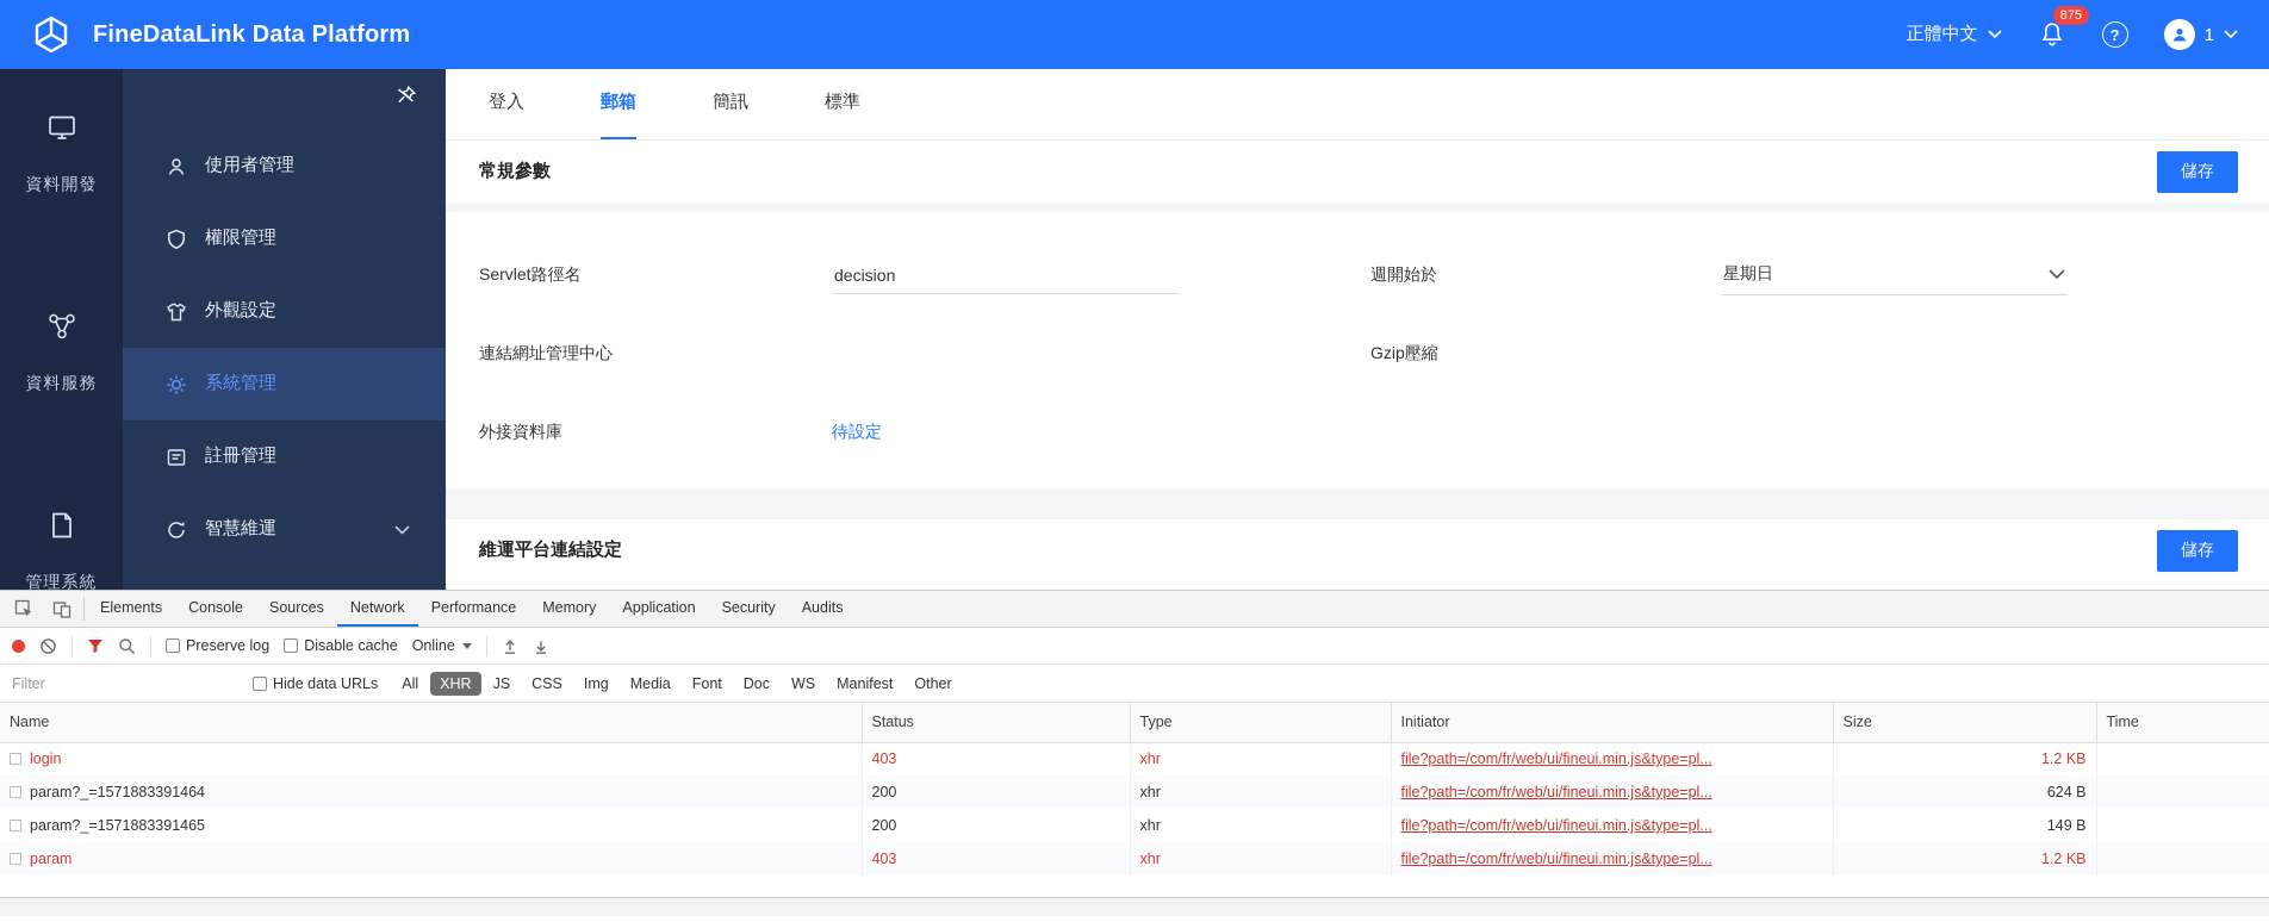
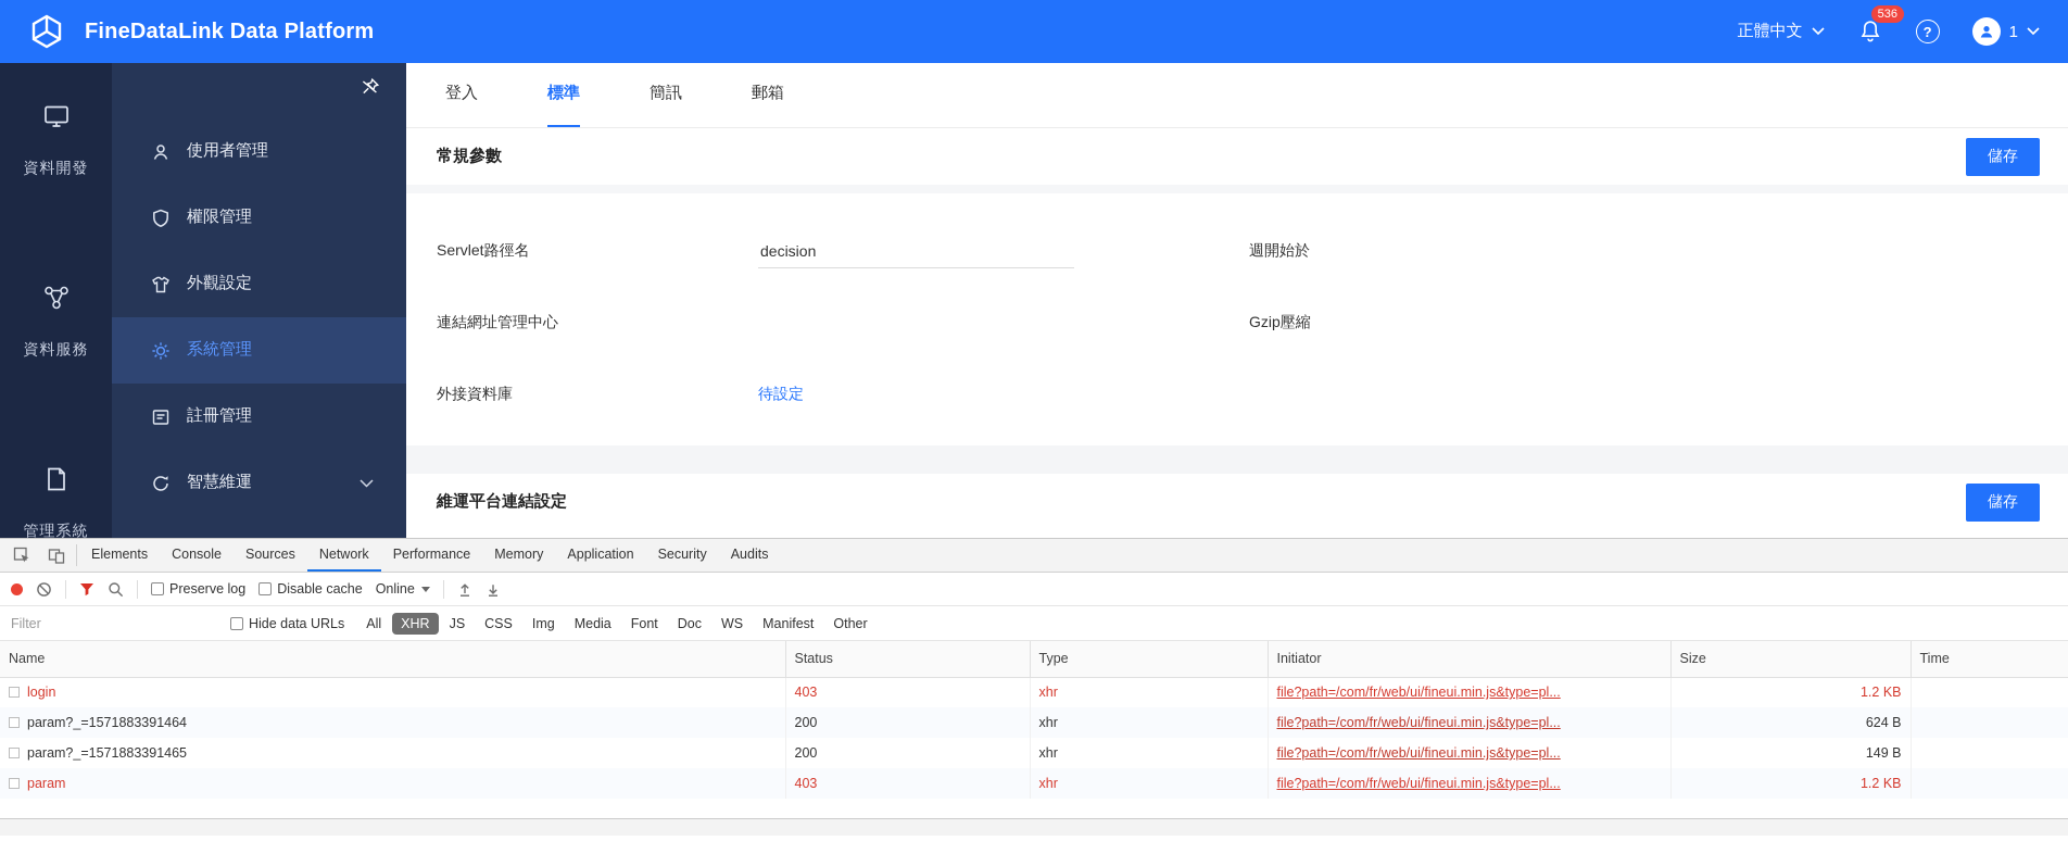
  FineDataLink Data Platform
  正體中文
- 875
+ 536
  ?
  1
  資料開發
  資料服務
  管理系統
  使用者管理
  權限管理
  外觀設定
  系統管理
  註冊管理
  智慧維運
  登入
- 郵箱
+ 標準
  簡訊
- 標準
+ 郵箱
  常規參數
  儲存
  Servlet路徑名
  decision
  週開始於
- 星期日
  連結網址管理中心
  Gzip壓縮
  外接資料庫
  待設定
  維運平台連結設定
  儲存
  Elements
  Console
  Sources
  Network
  Performance
  Memory
  Application
  Security
  Audits
  Preserve log
  Disable cache
  Online
  Filter
  Hide data URLs
  All
  XHR
  JS
  CSS
  Img
  Media
  Font
  Doc
  WS
  Manifest
  Other
  Name	Status	Type	Initiator	Size	Time
  login	403	xhr	file?path=/com/fr/web/ui/fineui.min.js&type=pl...	1.2 KB
  param?_=1571883391464	200	xhr	file?path=/com/fr/web/ui/fineui.min.js&type=pl...	624 B
  param?_=1571883391465	200	xhr	file?path=/com/fr/web/ui/fineui.min.js&type=pl...	149 B
  param	403	xhr	file?path=/com/fr/web/ui/fineui.min.js&type=pl...	1.2 KB
